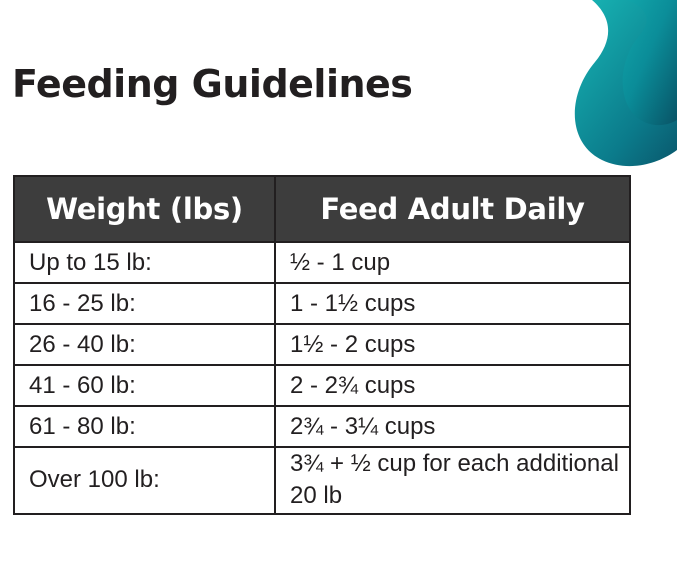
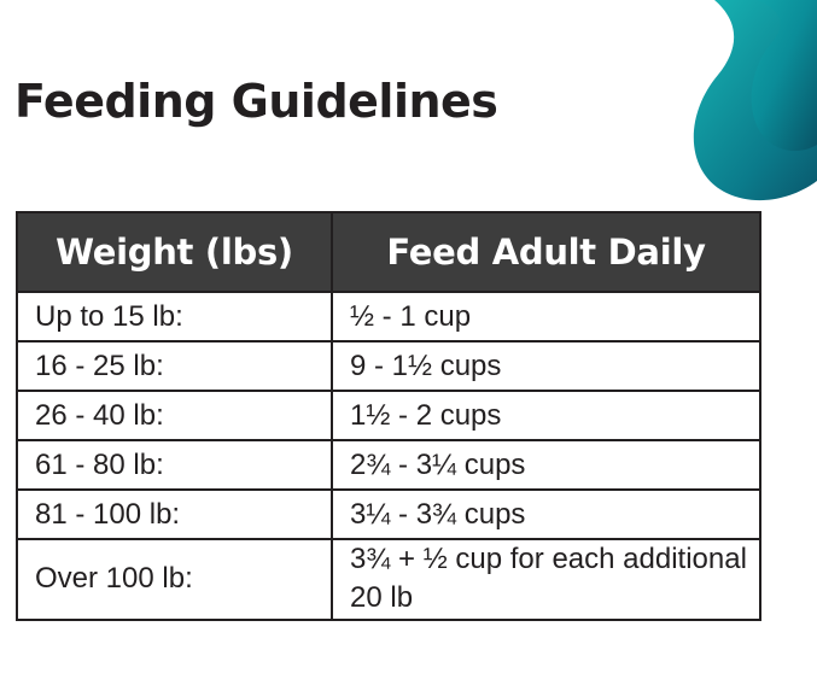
  Feeding Guidelines
  Weight (lbs)	Feed Adult Daily
  Up to 15 lb:	½ - 1 cup
- 16 - 25 lb:	1 - 1½ cups
+ 16 - 25 lb:	9 - 1½ cups
  26 - 40 lb:	1½ - 2 cups
- 41 - 60 lb:	2 - 2¾ cups
  61 - 80 lb:	2¾ - 3¼ cups
+ 81 - 100 lb:	3¼ - 3¾ cups
  Over 100 lb:	3¾ + ½ cup for each additional 20 lb
